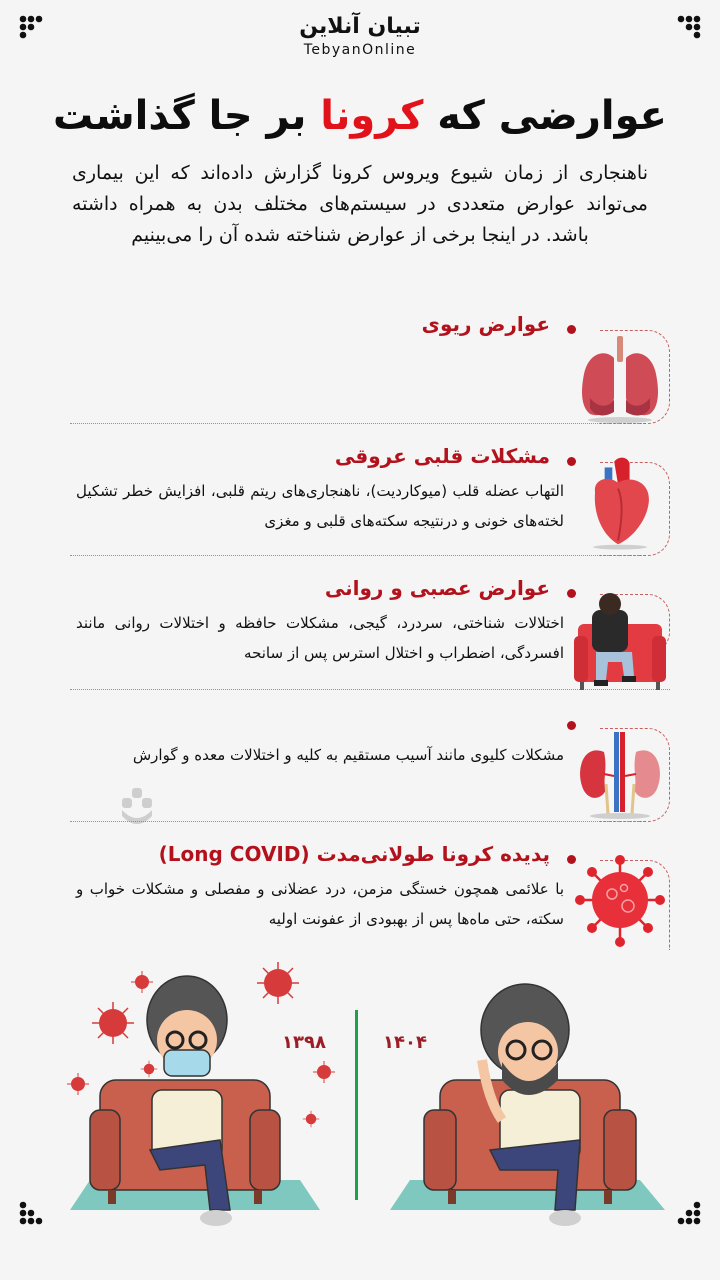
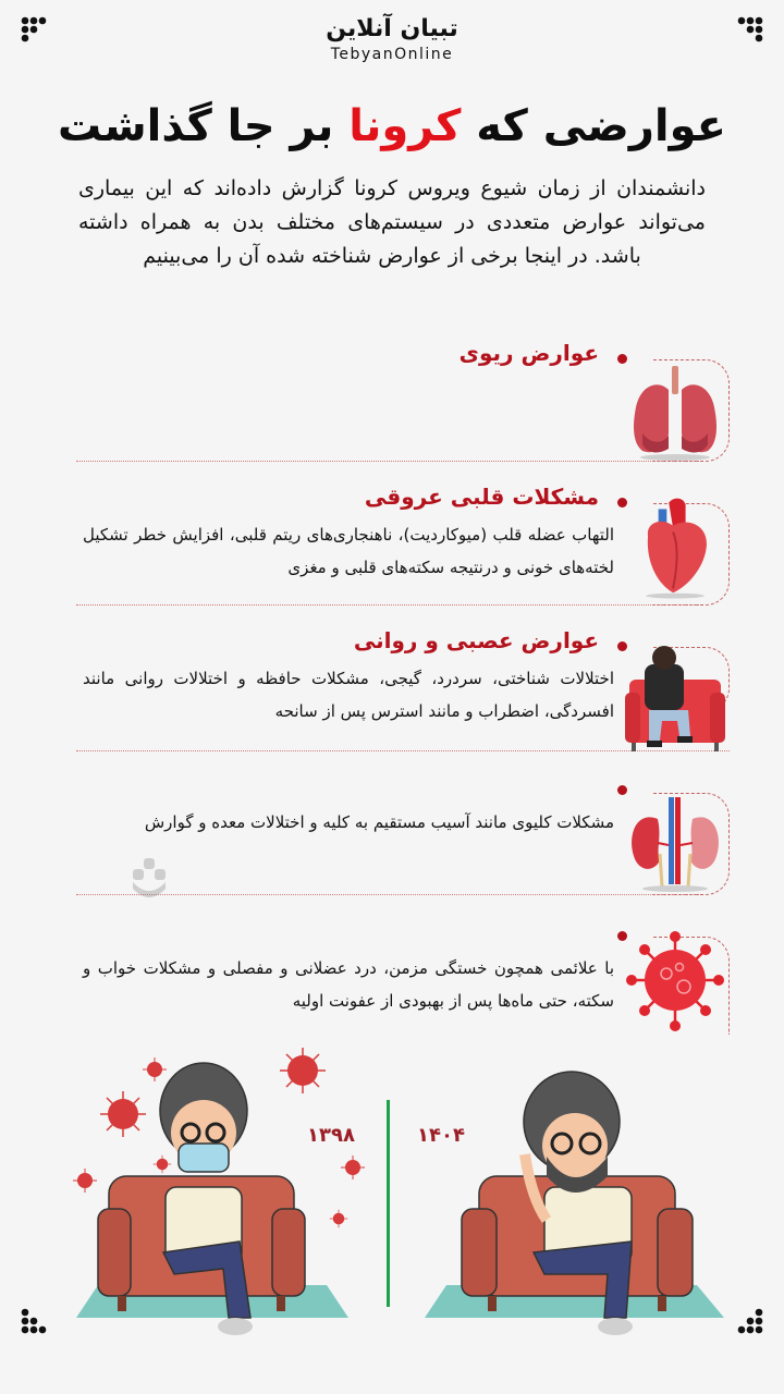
  تبیان آنلاین
  TebyanOnline
  عوارضی که کرونا بر جا گذاشت
- ناهنجاری از زمان شیوع ویروس کرونا گزارش داده‌اند که این بیماری می‌تواند عوارض متعددی در سیستم‌های مختلف بدن به همراه داشته باشد. در اینجا برخی از عوارض شناخته شده آن را می‌بینیم
+ دانشمندان از زمان شیوع ویروس کرونا گزارش داده‌اند که این بیماری می‌تواند عوارض متعددی در سیستم‌های مختلف بدن به همراه داشته باشد. در اینجا برخی از عوارض شناخته شده آن را می‌بینیم
  عوارض ریوی
  مشکلات قلبی عروقی
  التهاب عضله قلب (میوکاردیت)، ناهنجاری‌های ریتم قلبی، افزایش خطر تشکیل لخته‌های خونی و درنتیجه سکته‌های قلبی و مغزی
  عوارض عصبی و روانی
- اختلالات شناختی، سردرد، گیجی، مشکلات حافظه و اختلالات روانی مانند افسردگی، اضطراب و اختلال استرس پس از سانحه
+ اختلالات شناختی، سردرد، گیجی، مشکلات حافظه و اختلالات روانی مانند افسردگی، اضطراب و مانند استرس پس از سانحه
  مشکلات کلیوی مانند آسیب مستقیم به کلیه و اختلالات معده و گوارش
- پدیده کرونا طولانی‌مدت (Long COVID)
  با علائمی همچون خستگی مزمن، درد عضلانی و مفصلی و مشکلات خواب و سکته، حتی ماه‌ها پس از بهبودی از عفونت اولیه
  ۱۳۹۸
  ۱۴۰۴
